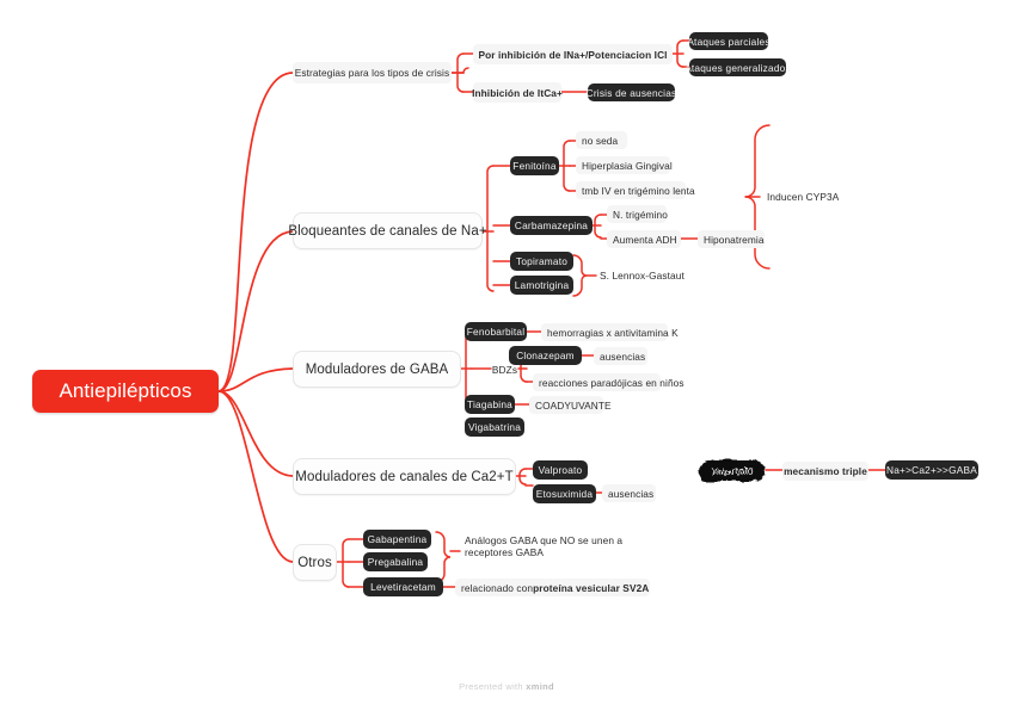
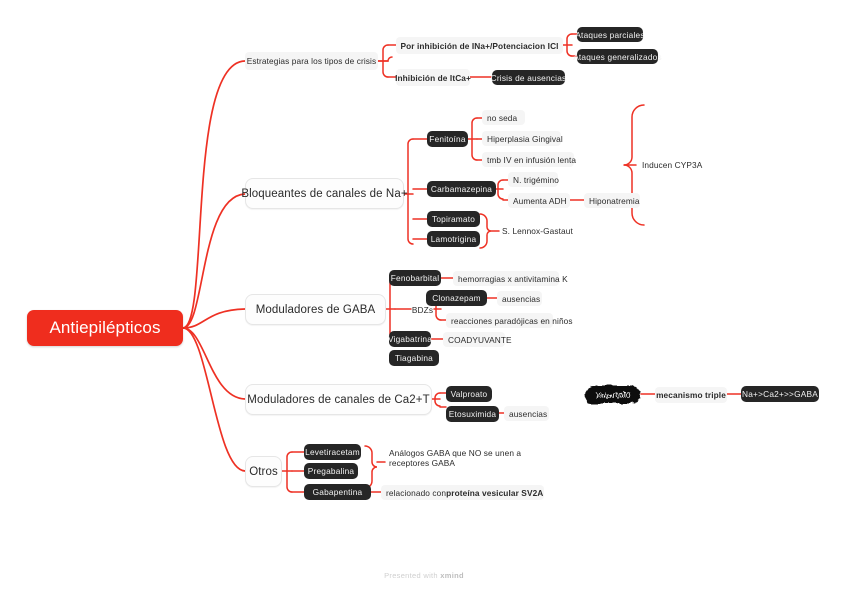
  Antiepilépticos
  Estrategias para los tipos de crisis
  Por inhibición de INa+/Potenciacion ICl
  Ataques parciales
  Ataques generalizados
  Inhibición de ItCa+
  Crisis de ausencias
  Bloqueantes de canales de Na+
  Fenitoína
  no seda
  Hiperplasia Gingival
- tmb IV en trigémino lenta
+ tmb IV en infusión lenta
  Carbamazepina
  N. trigémino
  Aumenta ADH
  Hiponatremia
  Topiramato
  Lamotrigina
  S. Lennox-Gastaut
  Inducen CYP3A
  Moduladores de GABA
  Fenobarbital
  hemorragias x antivitamina K
  BDZs
  Clonazepam
  ausencias
  reacciones paradójicas en niños
- Tiagabina
+ Vigabatrina
  COADYUVANTE
- Vigabatrina
+ Tiagabina
  Moduladores de canales de Ca2+T
  Valproato
  Etosuximida
  ausencias
  Otros
- Gabapentina
+ Levetiracetam
  Pregabalina
- Levetiracetam
+ Gabapentina
  Análogos GABA que NO se unen a receptores GABA
  relacionado con
  proteína vesicular SV2A
  Valproato
  mecanismo triple
  Na+>Ca2+>>GABA
  Presented with xmind
